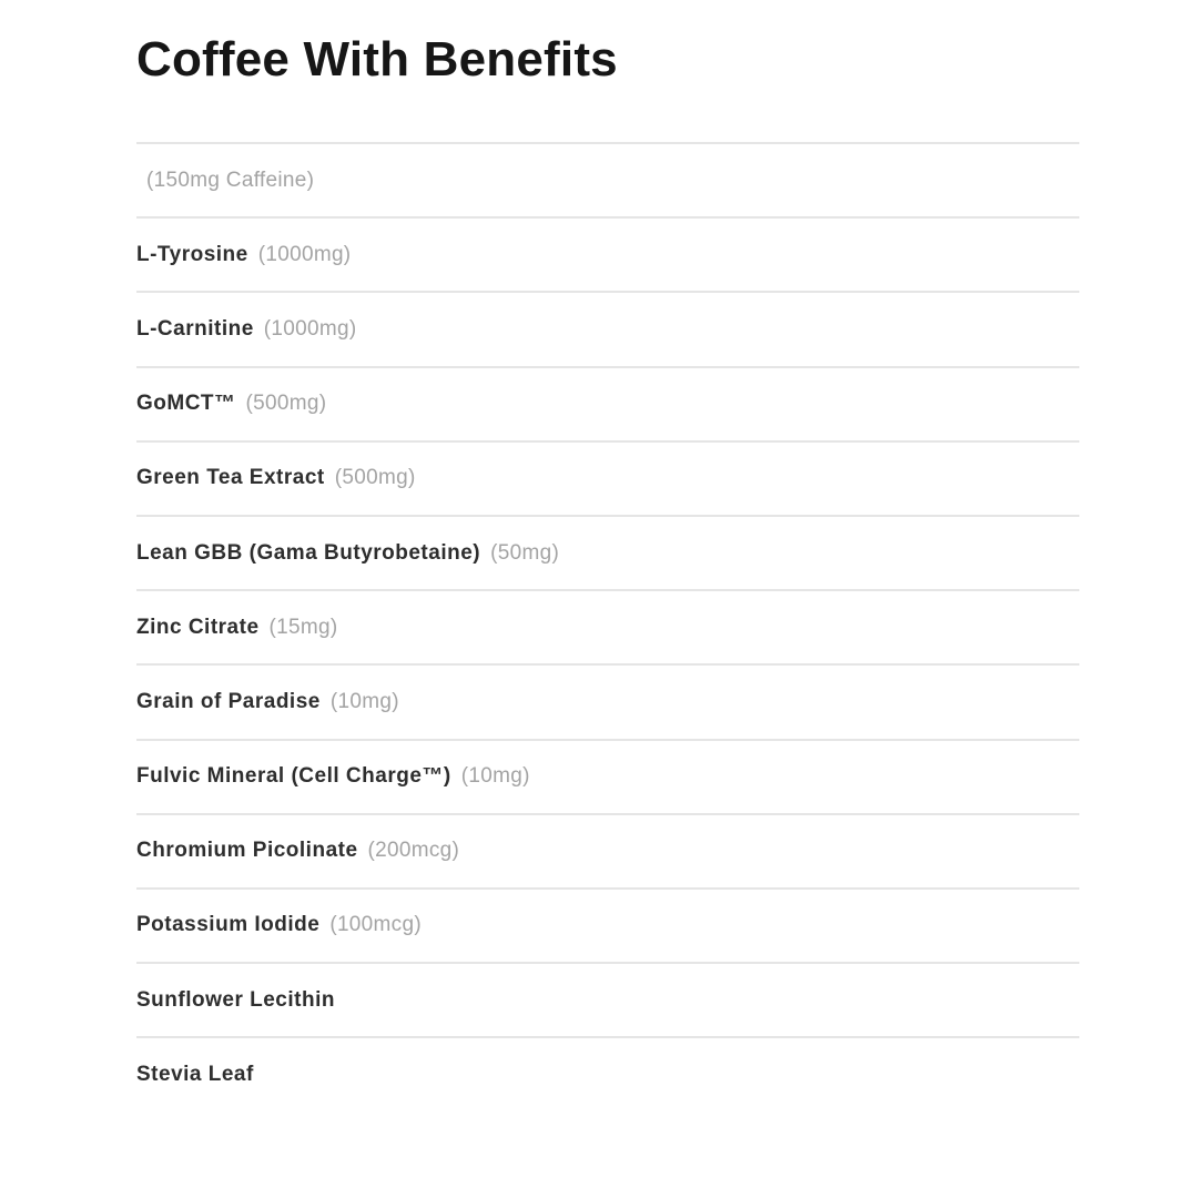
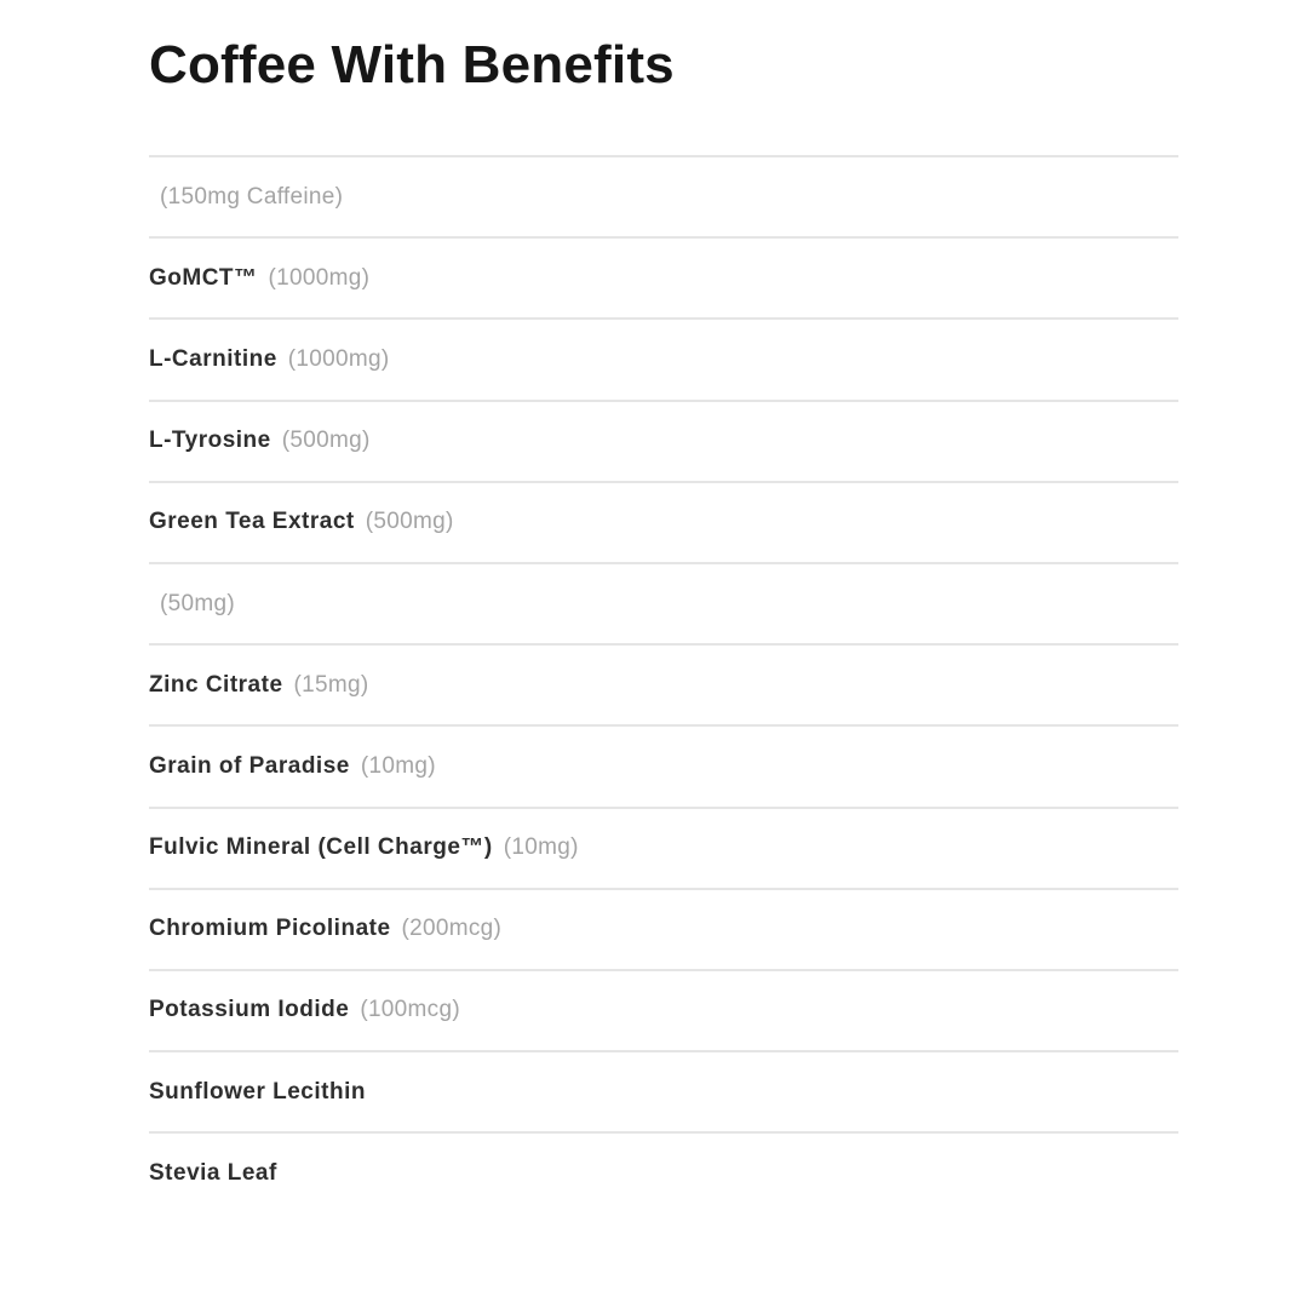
  Coffee With Benefits
  (150mg Caffeine)
- L-Tyrosine
+ GoMCT™
  (1000mg)
  L-Carnitine
  (1000mg)
- GoMCT™
+ L-Tyrosine
  (500mg)
  Green Tea Extract
  (500mg)
- Lean GBB (Gama Butyrobetaine)
  (50mg)
  Zinc Citrate
  (15mg)
  Grain of Paradise
  (10mg)
  Fulvic Mineral (Cell Charge™)
  (10mg)
  Chromium Picolinate
  (200mcg)
  Potassium Iodide
  (100mcg)
  Sunflower Lecithin
  Stevia Leaf
